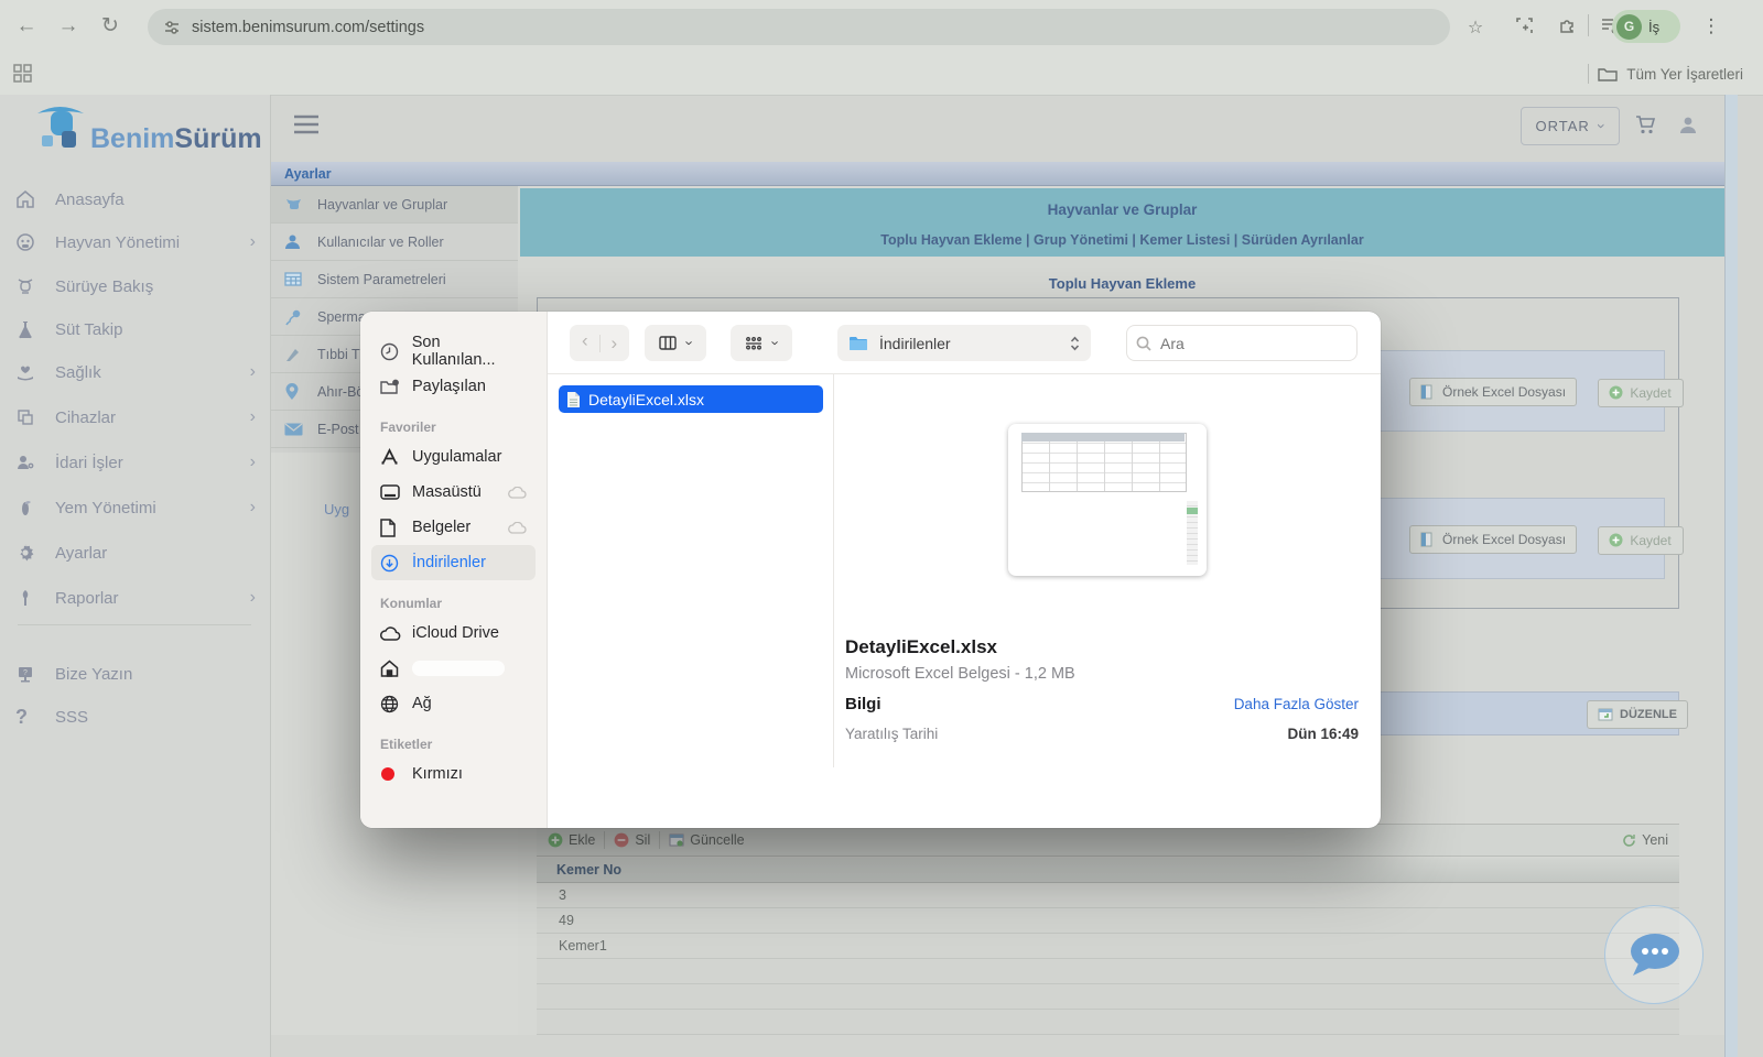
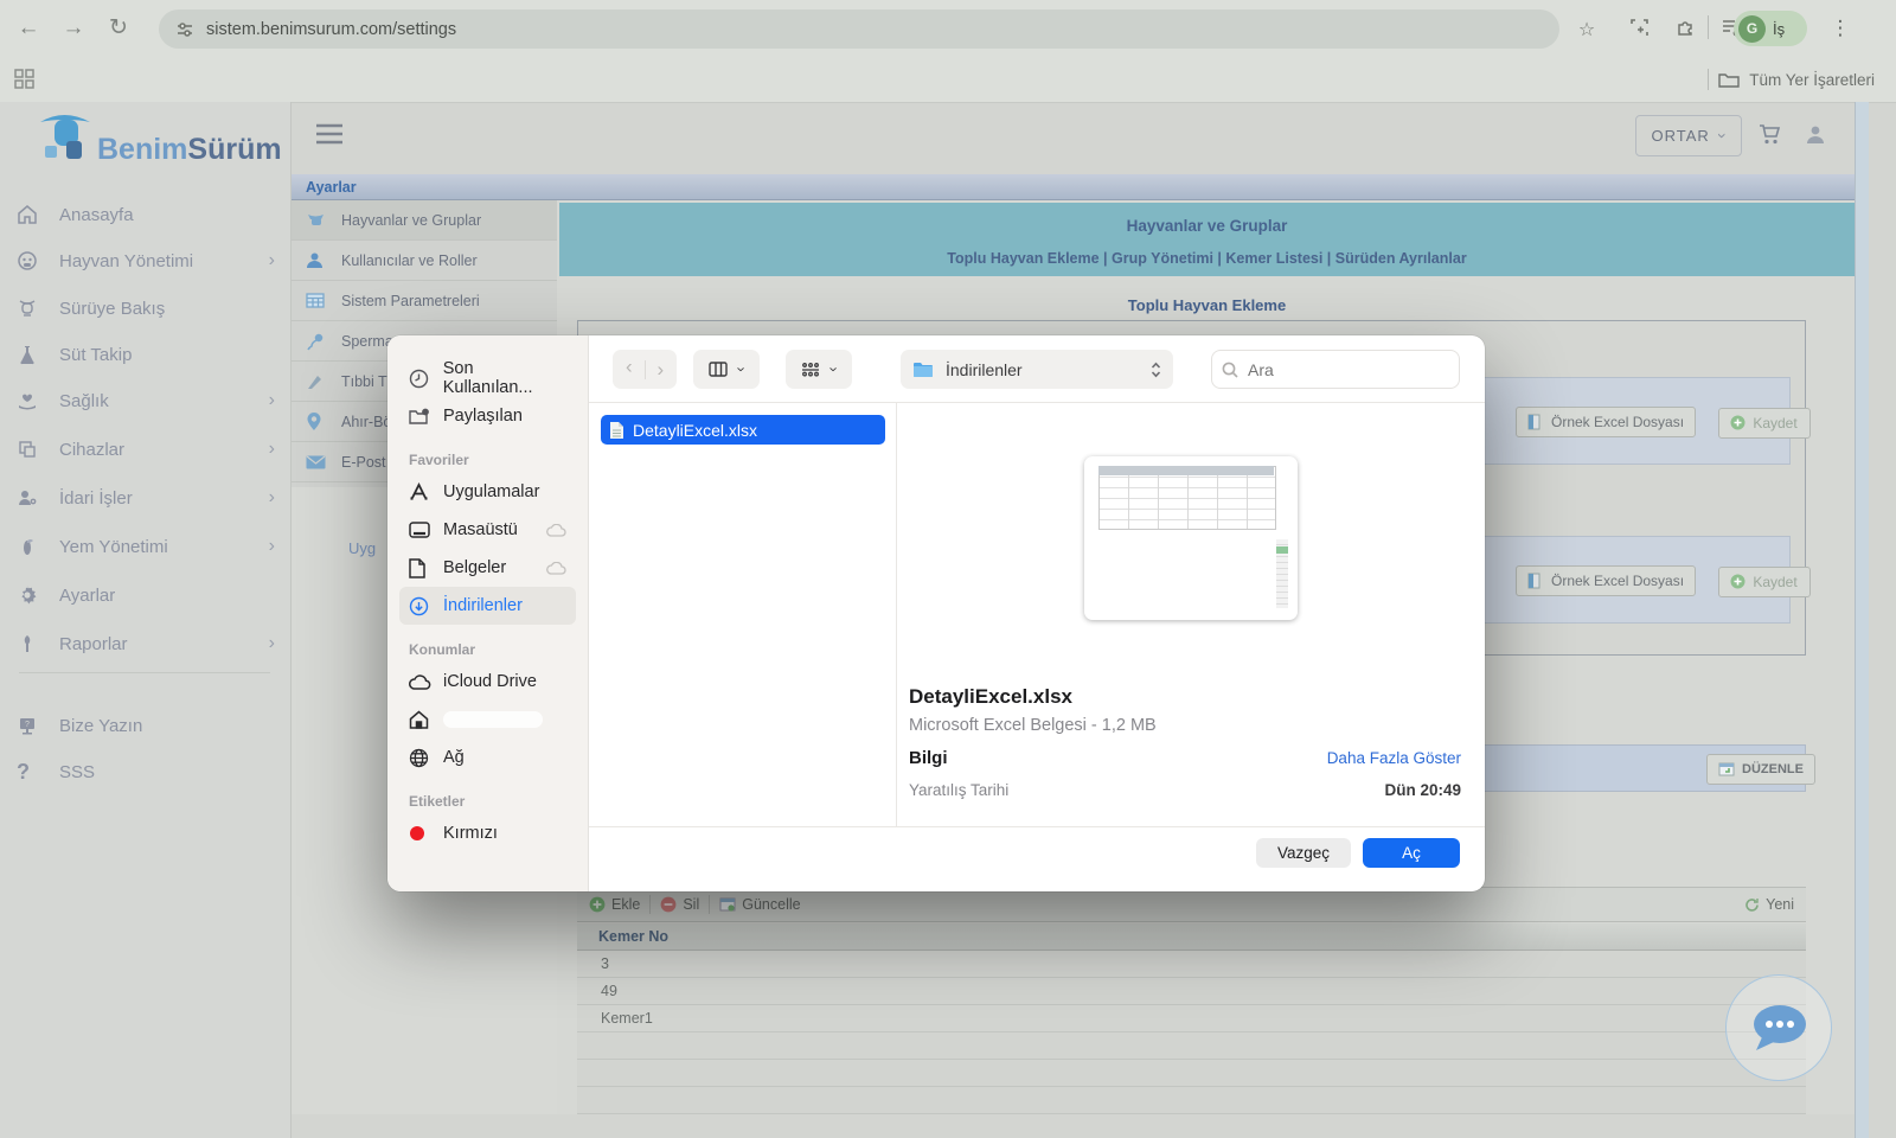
  ←
  →
  ↻
  sistem.benimsurum.com/settings
  ☆
  G
  İş
  ⋮
  Tüm Yer İşaretleri
  BenimSürüm
  Anasayfa
  Hayvan Yönetimi
  ›
  Sürüye Bakış
  Süt Takip
  Sağlık
  ›
  Cihazlar
  ›
  İdari İşler
  ›
  Yem Yönetimi
  ›
  Ayarlar
  Raporlar
  ›
  Bize Yazın
  ?
  SSS
  ORTAR
  Ayarlar
  Hayvanlar ve Gruplar
  Kullanıcılar ve Roller
  Sistem Parametreleri
  Sperm
  Tıbbi T
  Ahır-B
  E-Post
  Uyg
  Hayvanlar ve Gruplar
  Toplu Hayvan Ekleme | Grup Yönetimi | Kemer Listesi | Sürüden Ayrılanlar
  Toplu Hayvan Ekleme
  Örnek Excel Dosyası
  Kaydet
  Örnek Excel Dosyası
  Kaydet
  DÜZENLE
  Ekle
  Sil
  Güncelle
  Yeni
  Kemer No
  3
  49
  Kemer1
  Son Kullanılan...
  Paylaşılan
  Favoriler
  Uygulamalar
  Masaüstü
  Belgeler
  İndirilenler
  Konumlar
  iCloud Drive
  Ağ
  Etiketler
  Kırmızı
  ›
  İndirilenler
  Ara
  DetayliExcel.xlsx
  DetayliExcel.xlsx
  Microsoft Excel Belgesi - 1,2 MB
  Bilgi
  Daha Fazla Göster
  Yaratılış Tarihi
- Dün 16:49
+ Dün 20:49
+ Vazgeç
+ Aç
